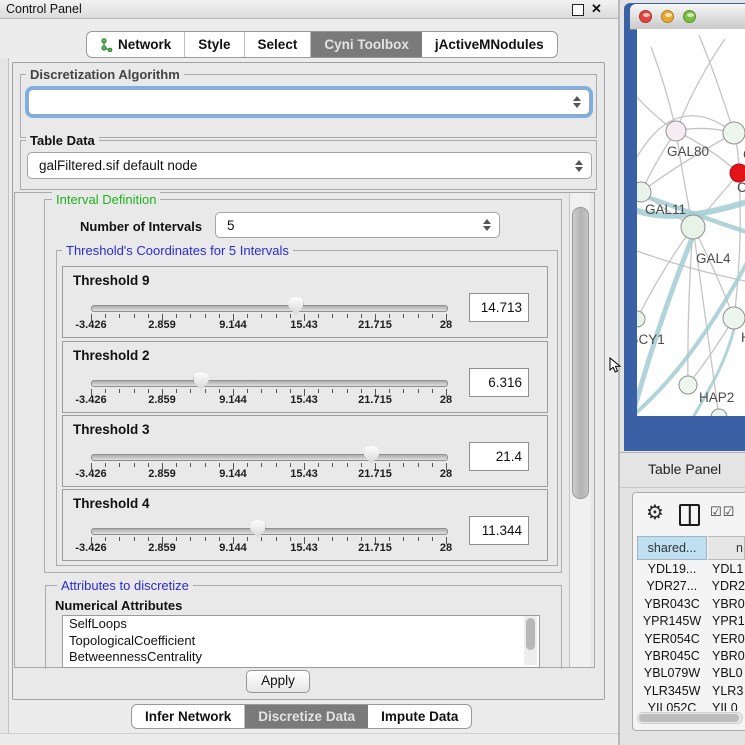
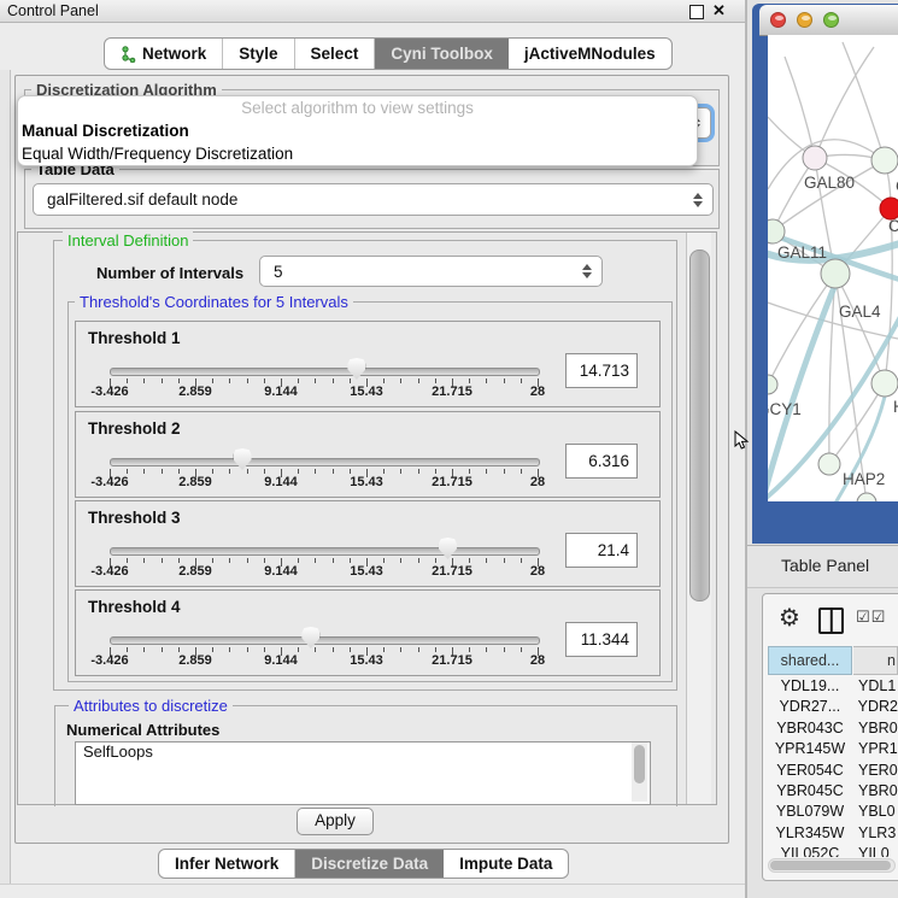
  Control Panel
  ✕
  Network
  Style
  Select
  Cyni Toolbox
  jActiveMNodules
  Discretization Algorithm
+ Select algorithm to view settings
+ Manual Discretization
+ Equal Width/Frequency Discretization
  Table Data
  galFiltered.sif default node
  Interval Definition
  Number of Intervals
  5
  Threshold's Coordinates for 5 Intervals
- Threshold 9
+ Threshold 1
  -3.426
  2.859
  9.144
  15.43
  21.715
  28
  14.713
  Threshold 2
  -3.426
  2.859
  9.144
  15.43
  21.715
  28
  6.316
  Threshold 3
  -3.426
  2.859
  9.144
  15.43
  21.715
  28
  21.4
  Threshold 4
  -3.426
  2.859
  9.144
  15.43
  21.715
  28
  11.344
  Attributes to discretize
  Numerical Attributes
  SelfLoops
- TopologicalCoefficient
- BetweennessCentrality
  Apply
  Infer Network
  Discretize Data
  Impute Data
  GAL80
  C
  GAL11
  GAL4
  CY1
  HAP2
  Table Panel
  ⚙
  ☑☑
  shared...
  n
  YDL19...
  YDL1
  YDR27...
  YDR2
  YBR043C
  YBR0
  YPR145W
  YPR1
  YER054C
  YER0
  YBR045C
  YBR0
  YBL079W
  YBL0
  YLR345W
  YLR3
  YIL052C
  YIL0
